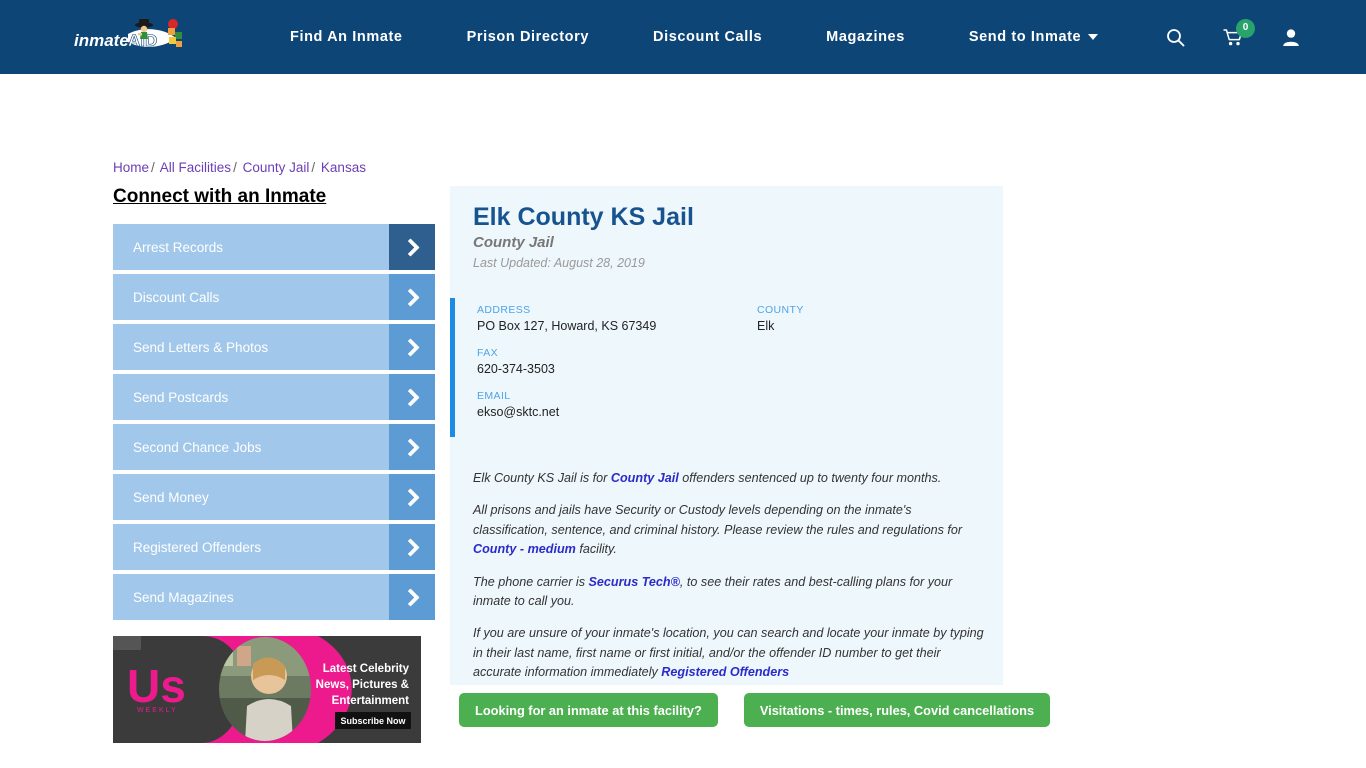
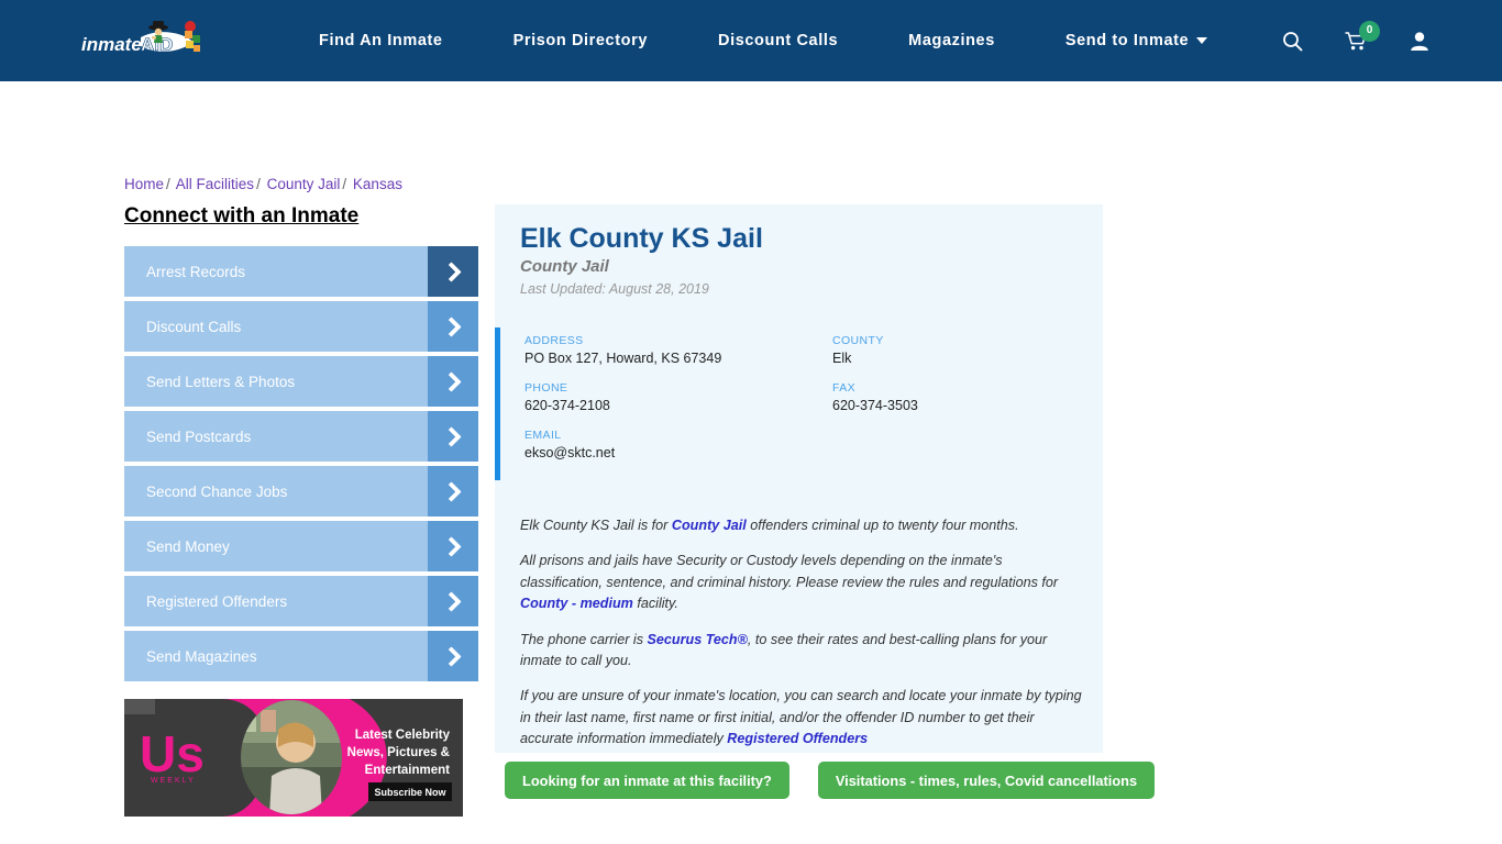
  inmate
  AID
  Find An Inmate
  Prison Directory
  Discount Calls
  Magazines
  Send to Inmate
  0
  Home / All Facilities / County Jail / Kansas
  Connect with an Inmate
  Arrest Records
  Discount Calls
  Send Letters & Photos
  Send Postcards
  Second Chance Jobs
  Send Money
  Registered Offenders
  Send Magazines
  Latest Celebrity
  News, Pictures &
  Entertainment
  Subscribe Now
  Us
  Elk County KS Jail
  County Jail
  Last Updated: August 28, 2019
  ADDRESS
  PO Box 127, Howard, KS 67349
  COUNTY
  Elk
+ PHONE
+ 620-374-2108
  FAX
  620-374-3503
  EMAIL
  ekso@sktc.net
- Elk County KS Jail is for County Jail offenders sentenced up to twenty four months.
+ Elk County KS Jail is for County Jail offenders criminal up to twenty four months.
  All prisons and jails have Security or Custody levels depending on the inmate's classification, sentence, and criminal history. Please review the rules and regulations for County - medium facility.
  The phone carrier is Securus Tech®, to see their rates and best-calling plans for your inmate to call you.
  If you are unsure of your inmate's location, you can search and locate your inmate by typing in their last name, first name or first initial, and/or the offender ID number to get their accurate information immediately Registered Offenders
  Looking for an inmate at this facility?
  Visitations - times, rules, Covid cancellations
